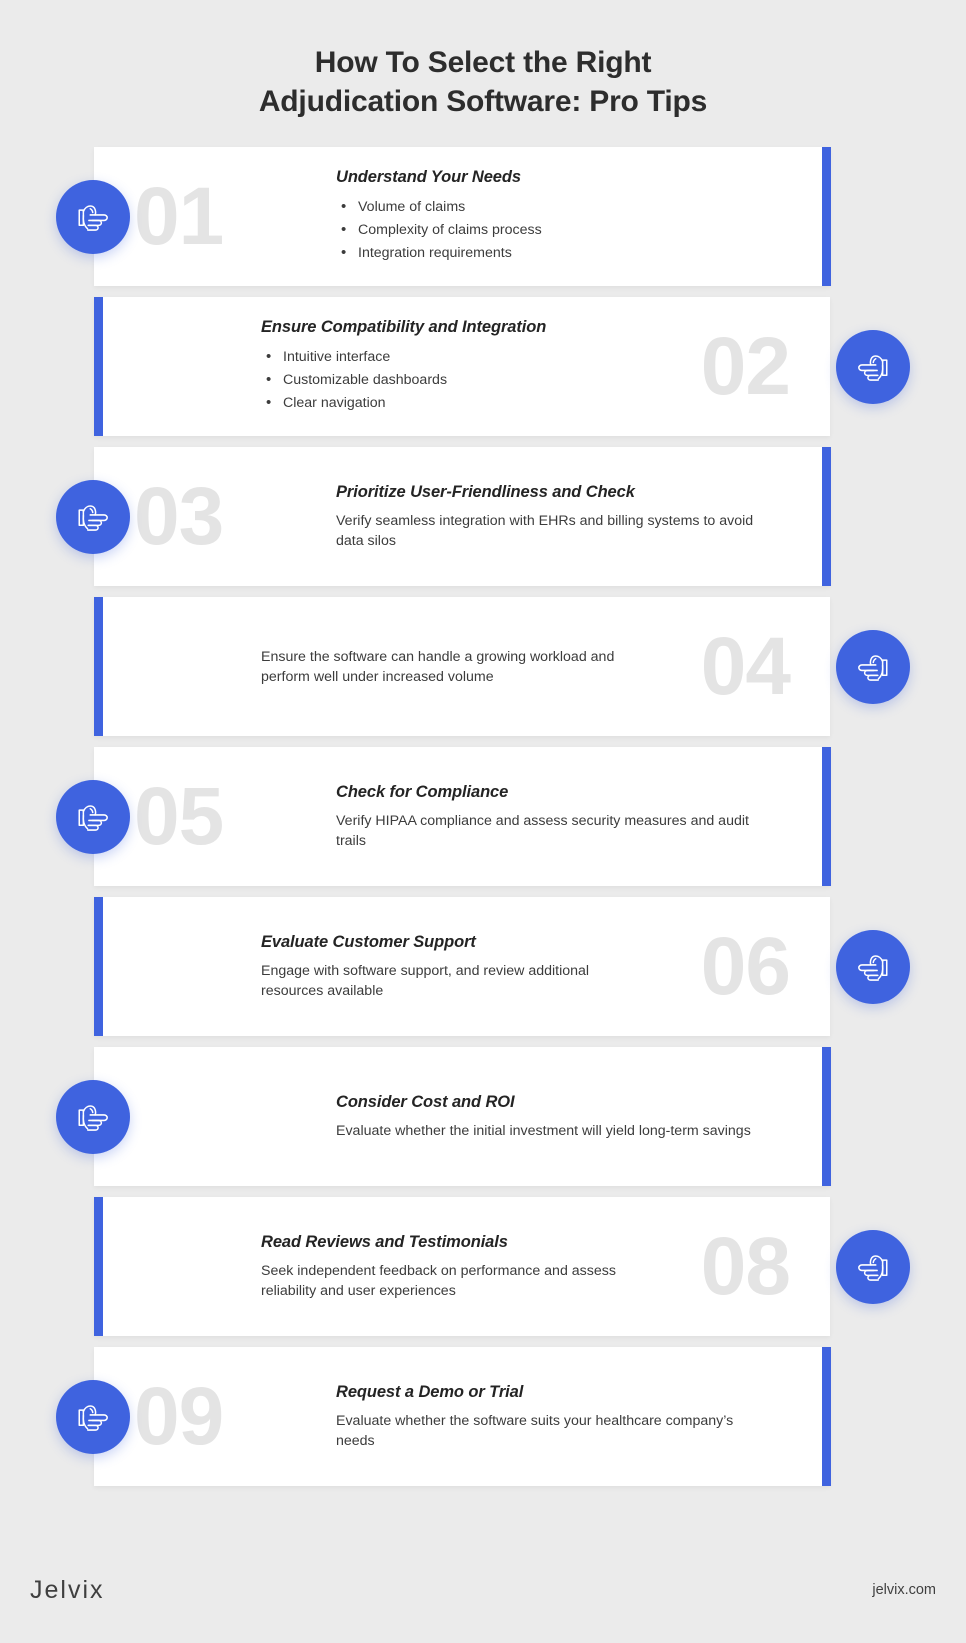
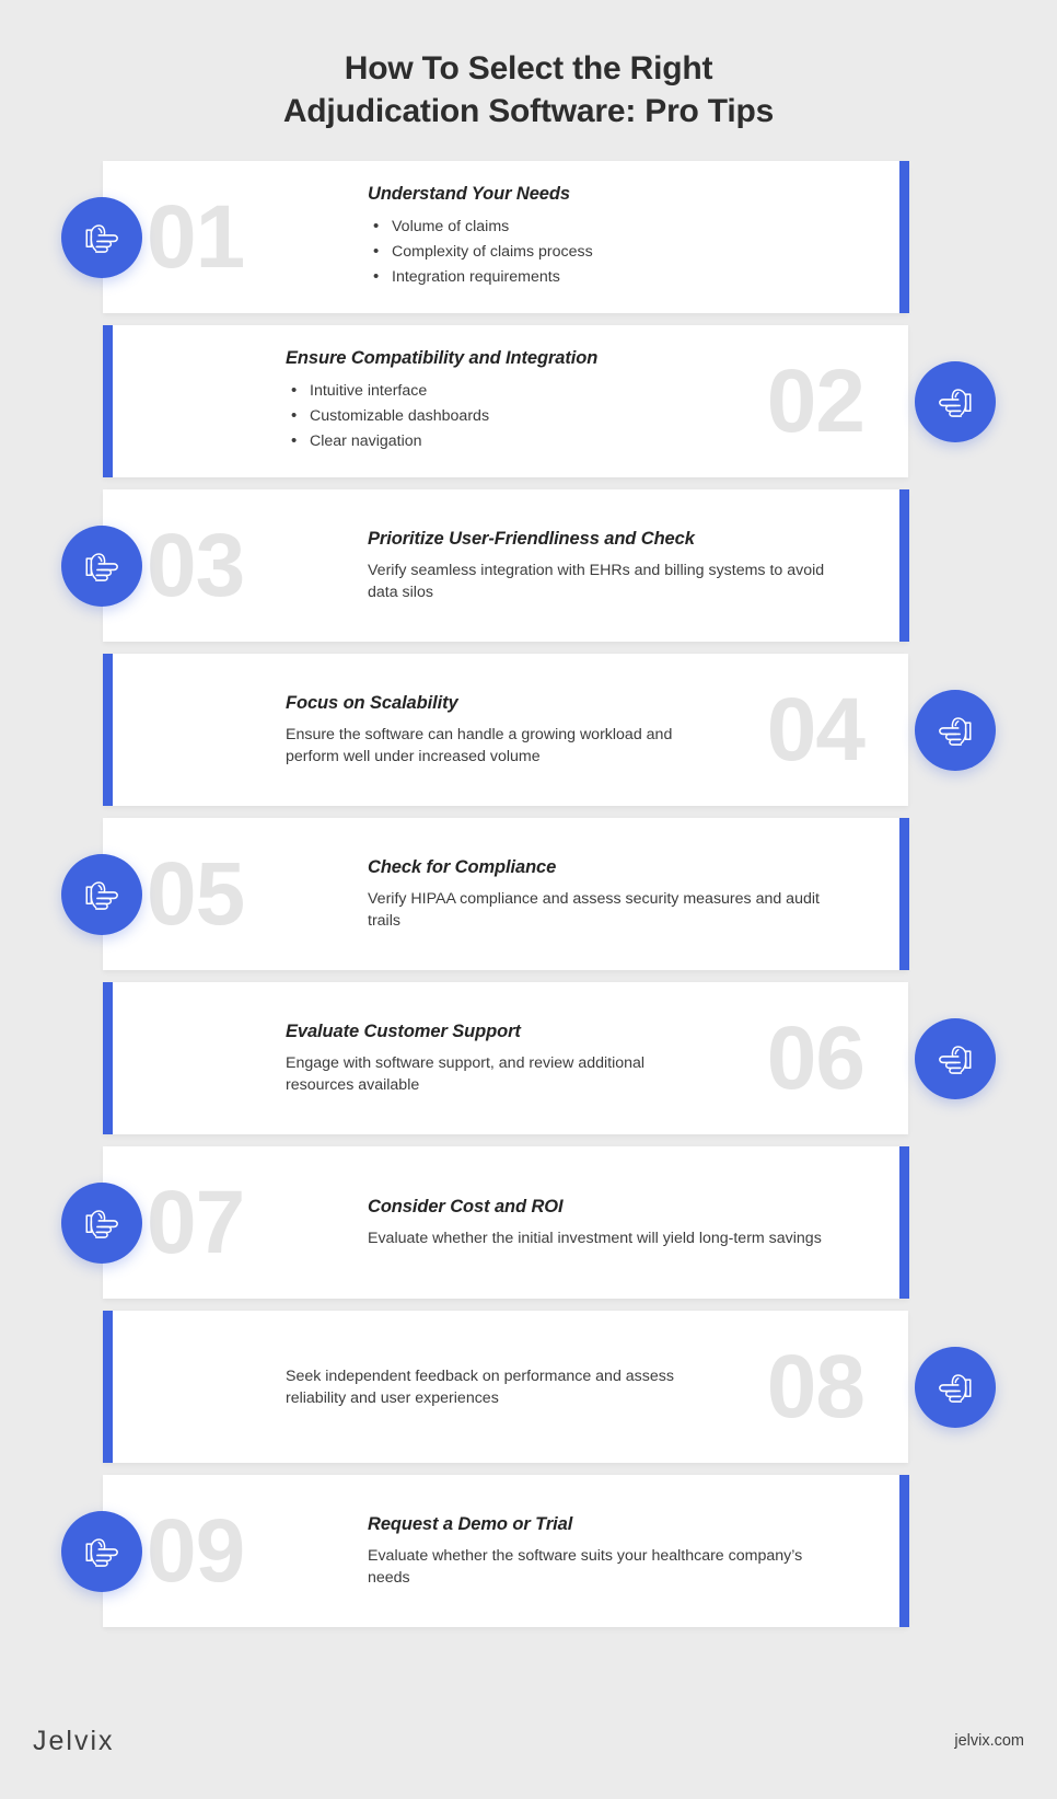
  How To Select the Right
  Adjudication Software: Pro Tips
  01
  Understand Your Needs
  Volume of claims
  Complexity of claims process
  Integration requirements
  02
  Ensure Compatibility and Integration
  Intuitive interface
  Customizable dashboards
  Clear navigation
  03
  Prioritize User-Friendliness and Check
  Verify seamless integration with EHRs and billing systems to avoid data silos
  04
+ Focus on Scalability
  Ensure the software can handle a growing workload and perform well under increased volume
  05
  Check for Compliance
  Verify HIPAA compliance and assess security measures and audit trails
  06
  Evaluate Customer Support
  Engage with software support, and review additional resources available
+ 07
  Consider Cost and ROI
  Evaluate whether the initial investment will yield long-term savings
  08
- Read Reviews and Testimonials
  Seek independent feedback on performance and assess reliability and user experiences
  09
  Request a Demo or Trial
  Evaluate whether the software suits your healthcare company’s needs
  Jelvix
  jelvix.com
